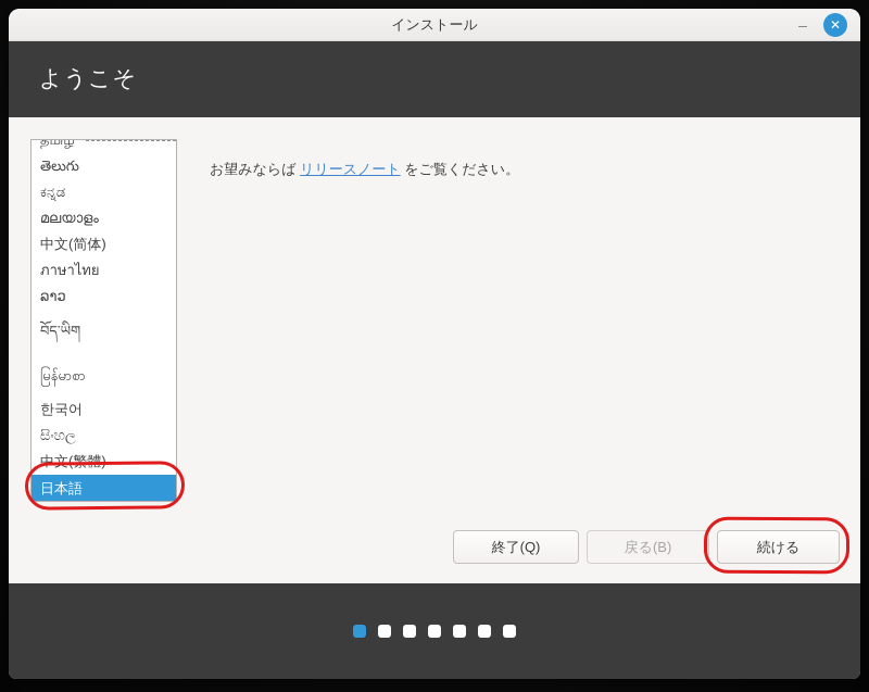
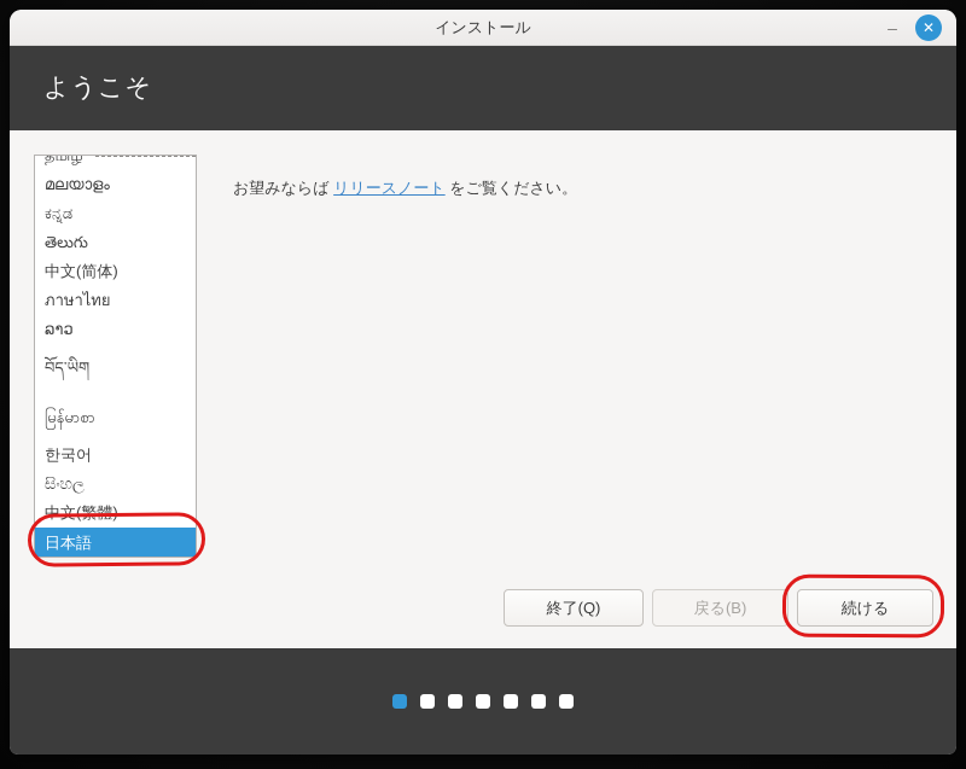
  インストール
  –
  ✕
  ようこそ
  தமிழ்
- తెలుగు
+ മലയാളം
  ಕನ್ನಡ
- മലയാളം
+ తెలుగు
  中文(简体)
  ภาษาไทย
  ລາວ
  བོད་ཡིག
  မြန်မာစာ
  한국어
  සිංහල
  中文(繁體)
  日本語
  お望みならば リリースノート をご覧ください。
  終了(Q)
  戻る(B)
  続ける
